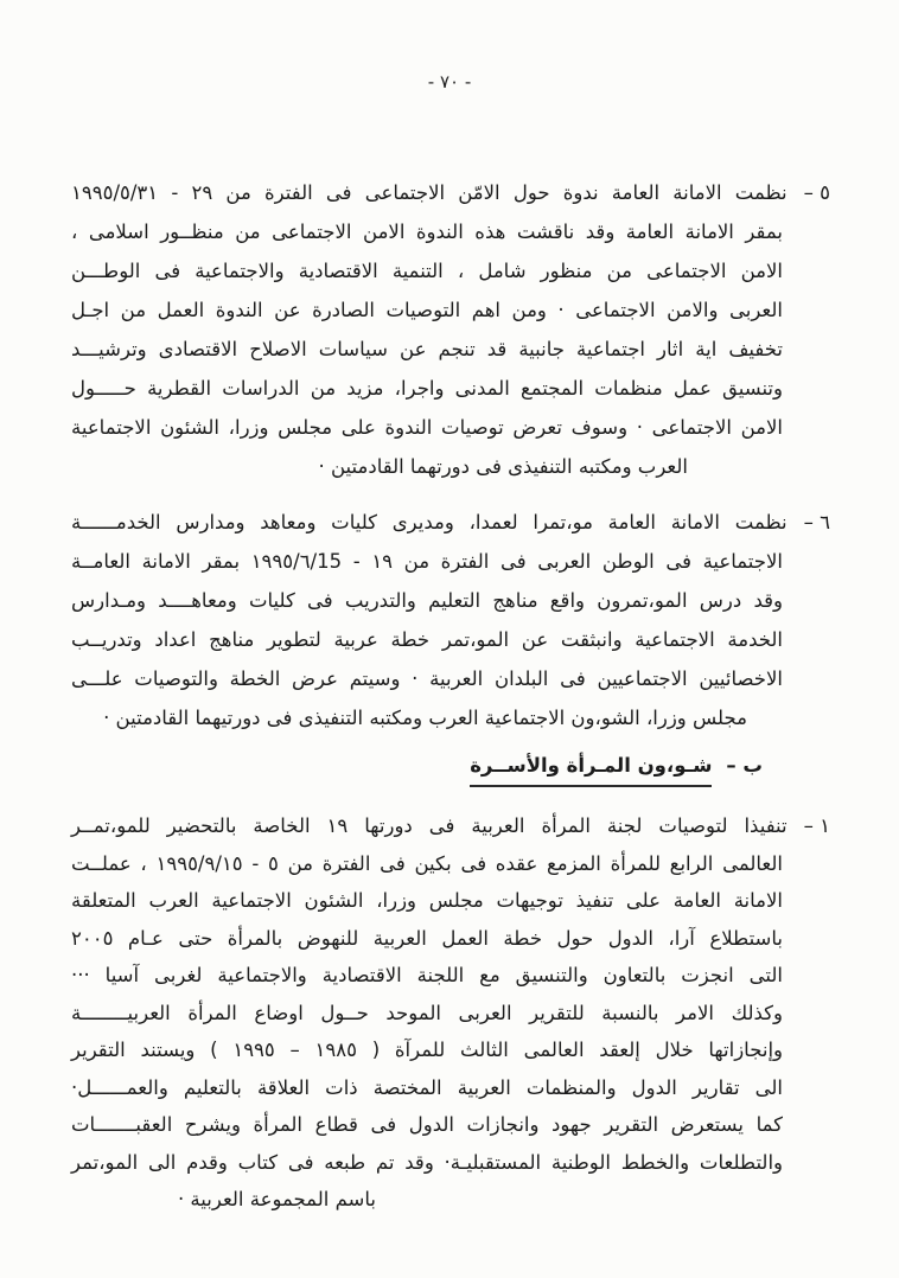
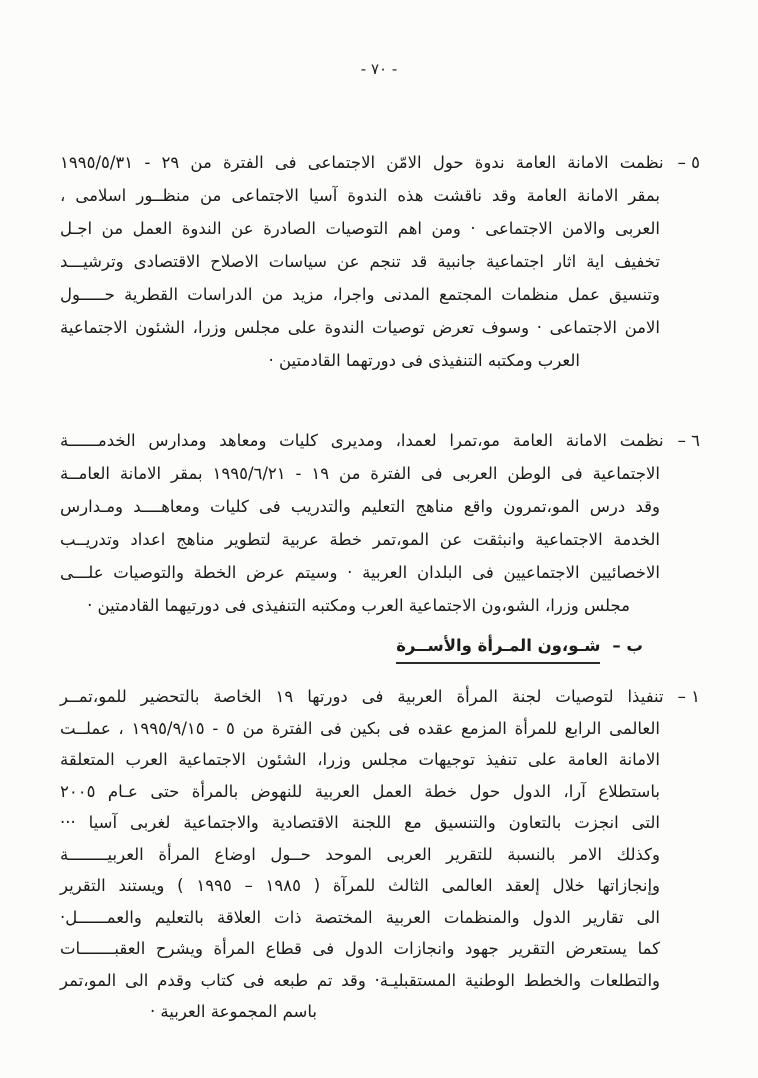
  - ٧٠ -
  ٥ –نظمت الامانة العامة ندوة حول الامّن الاجتماعى فى الفترة من ٢٩ - ١٩٩٥/٥/٣١
- بمقر الامانة العامة وقد ناقشت هذه الندوة الامن الاجتماعى من منظــور اسلامى ،
+ بمقر الامانة العامة وقد ناقشت هذه الندوة آسيا الاجتماعى من منظــور اسلامى ،
- الامن الاجتماعى من منظور شامل ، التنمية الاقتصادية والاجتماعية فى الوطـــن
  العربى والامن الاجتماعى · ومن اهم التوصيات الصادرة عن الندوة العمل من اجـل
  تخفيف اية اثار اجتماعية جانبية قد تنجم عن سياسات الاصلاح الاقتصادى وترشيـــد
  وتنسيق عمل منظمات المجتمع المدنى واجرا، مزيد من الدراسات القطرية حـــــول
  الامن الاجتماعى · وسوف تعرض توصيات الندوة على مجلس وزرا، الشئون الاجتماعية
  العرب ومكتبه التنفيذى فى دورتهما القادمتين ·
  ٦ –نظمت الامانة العامة مو،تمرا لعمدا، ومديرى كليات ومعاهد ومدارس الخدمــــــة
- الاجتماعية فى الوطن العربى فى الفترة من ١٩ - ١٩٩٥/٦/15 بمقر الامانة العامــة
+ الاجتماعية فى الوطن العربى فى الفترة من ١٩ - ١٩٩٥/٦/٢١ بمقر الامانة العامــة
  وقد درس المو،تمرون واقع مناهج التعليم والتدريب فى كليات ومعاهــــد ومـدارس
  الخدمة الاجتماعية وانبثقت عن المو،تمر خطة عربية لتطوير مناهج اعداد وتدريــب
  الاخصائيين الاجتماعيين فى البلدان العربية · وسيتم عرض الخطة والتوصيات علـــى
  مجلس وزرا، الشو،ون الاجتماعية العرب ومكتبه التنفيذى فى دورتيهما القادمتين ·
  ب –شـو،ون المـرأة والأســرة
  ١ –تنفيذا لتوصيات لجنة المرأة العربية فى دورتها ١٩ الخاصة بالتحضير للمو،تمــر
  العالمى الرابع للمرأة المزمع عقده فى بكين فى الفترة من ٥ - ١٩٩٥/٩/١٥ ، عملــت
  الامانة العامة على تنفيذ توجيهات مجلس وزرا، الشئون الاجتماعية العرب المتعلقة
  باستطلاع آرا، الدول حول خطة العمل العربية للنهوض بالمرأة حتى عـام ٢٠٠٥
  التى انجزت بالتعاون والتنسيق مع اللجنة الاقتصادية والاجتماعية لغربى آسيا ···
  وكذلك الامر بالنسبة للتقرير العربى الموحد حــول اوضاع المرأة العربيــــــــة
  وإنجازاتها خلال إلعقد العالمى الثالث للمرآة ( ١٩٨٥ – ١٩٩٥ ) ويستند التقرير
  الى تقارير الدول والمنظمات العربية المختصة ذات العلاقة بالتعليم والعمــــــل·
  كما يستعرض التقرير جهود وانجازات الدول فى قطاع المرأة ويشرح العقبـــــــات
  والتطلعات والخطط الوطنية المستقبليـة· وقد تم طبعه فى كتاب وقدم الى المو،تمر
  باسم المجموعة العربية ·
